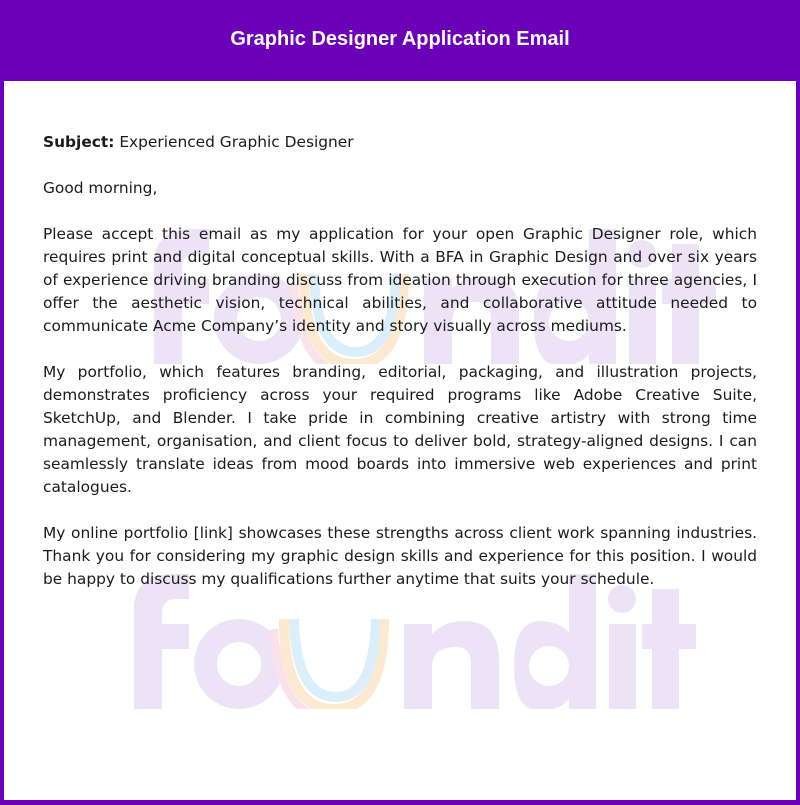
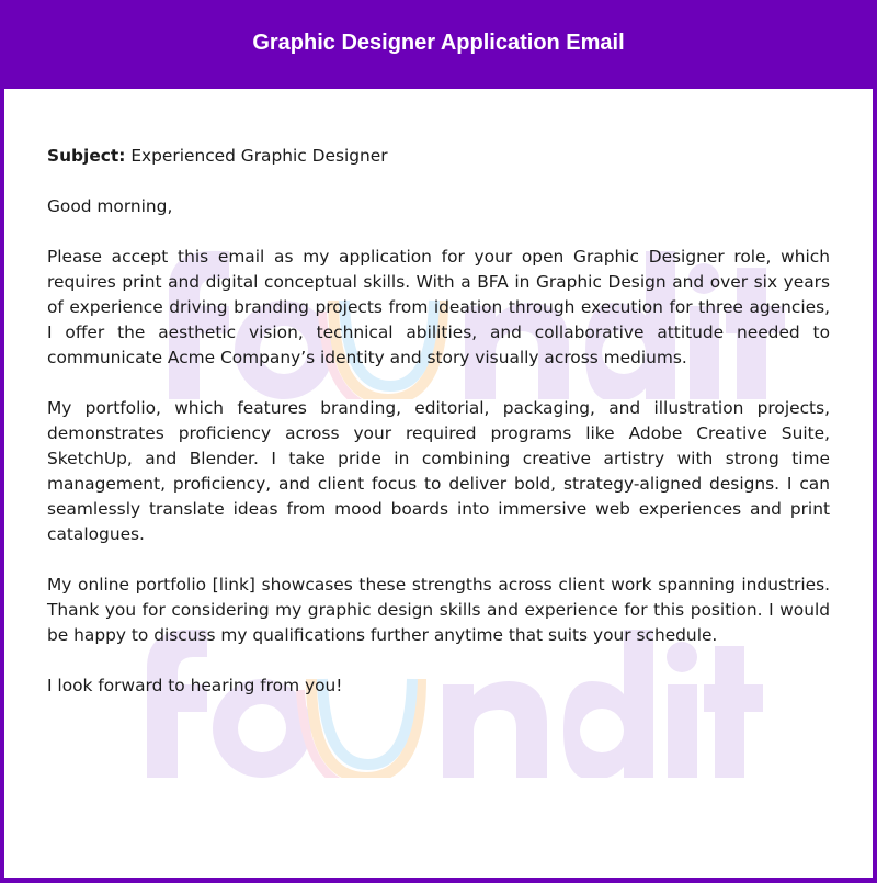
  Graphic Designer Application Email
  Subject: Experienced Graphic Designer
  Good morning,
- Please accept this email as my application for your open Graphic Designer role, which requires print and digital conceptual skills. With a BFA in Graphic Design and over six years of experience driving branding discuss from ideation through execution for three agencies, I offer the aesthetic vision, technical abilities, and collaborative attitude needed to communicate Acme Company’s identity and story visually across mediums.
+ Please accept this email as my application for your open Graphic Designer role, which requires print and digital conceptual skills. With a BFA in Graphic Design and over six years of experience driving branding projects from ideation through execution for three agencies, I offer the aesthetic vision, technical abilities, and collaborative attitude needed to communicate Acme Company’s identity and story visually across mediums.
- My portfolio, which features branding, editorial, packaging, and illustration projects, demonstrates proficiency across your required programs like Adobe Creative Suite, SketchUp, and Blender. I take pride in combining creative artistry with strong time management, organisation, and client focus to deliver bold, strategy-aligned designs. I can seamlessly translate ideas from mood boards into immersive web experiences and print catalogues.
+ My portfolio, which features branding, editorial, packaging, and illustration projects, demonstrates proficiency across your required programs like Adobe Creative Suite, SketchUp, and Blender. I take pride in combining creative artistry with strong time management, proficiency, and client focus to deliver bold, strategy-aligned designs. I can seamlessly translate ideas from mood boards into immersive web experiences and print catalogues.
  My online portfolio [link] showcases these strengths across client work spanning industries. Thank you for considering my graphic design skills and experience for this position. I would be happy to discuss my qualifications further anytime that suits your schedule.
+ I look forward to hearing from you!
